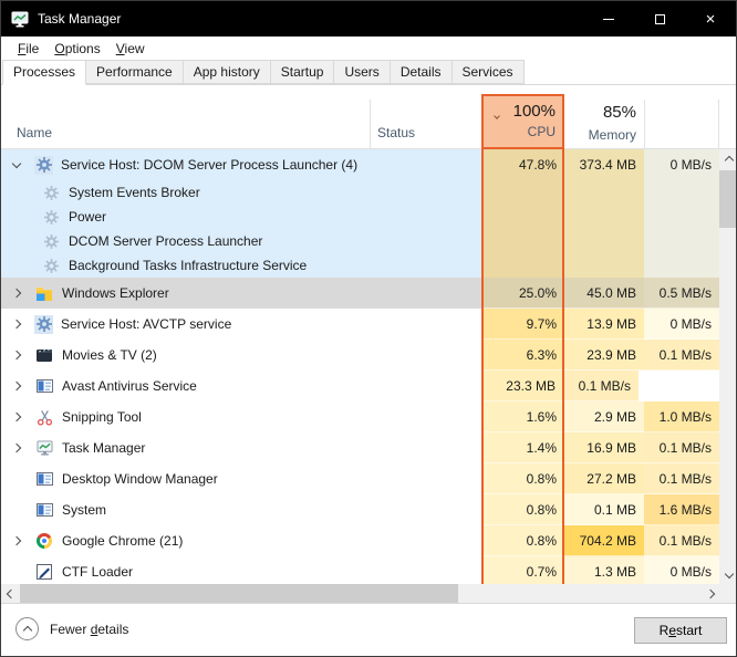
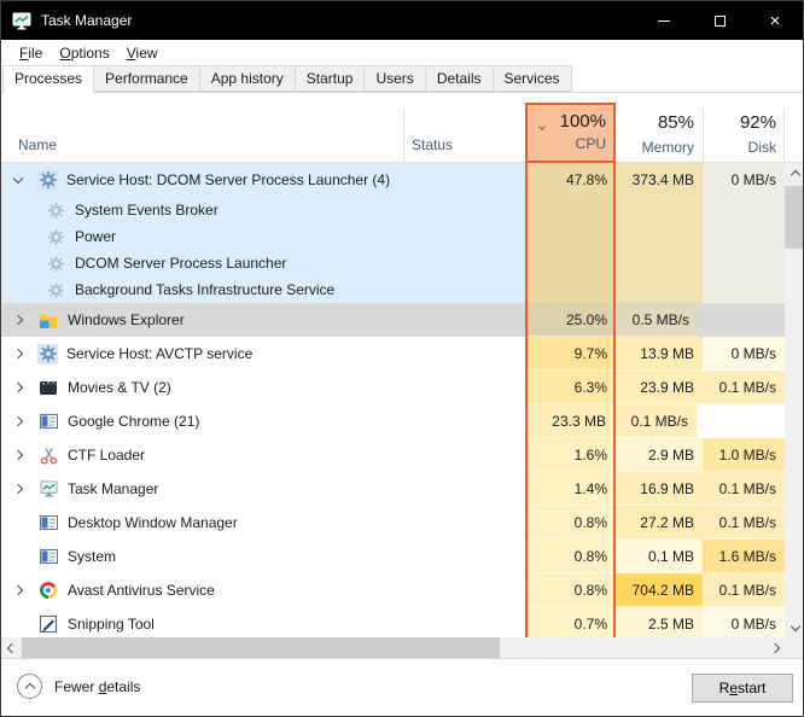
  Task Manager
  ×
  File
  Options
  View
  Processes
  Performance
  App history
  Startup
  Users
  Details
  Services
  Name
  Status
  100%
  CPU
  85%
  Memory
+ 92%
+ Disk
  Service Host: DCOM Server Process Launcher (4)
  47.8%
  373.4 MB
  0 MB/s
  System Events Broker
  Power
  DCOM Server Process Launcher
  Background Tasks Infrastructure Service
  Windows Explorer
  25.0%
- 45.0 MB
  0.5 MB/s
  Service Host: AVCTP service
  9.7%
  13.9 MB
  0 MB/s
  Movies & TV (2)
  6.3%
  23.9 MB
  0.1 MB/s
- Avast Antivirus Service
+ Google Chrome (21)
  23.3 MB
  0.1 MB/s
- Snipping Tool
+ CTF Loader
  1.6%
  2.9 MB
  1.0 MB/s
  Task Manager
  1.4%
  16.9 MB
  0.1 MB/s
  Desktop Window Manager
  0.8%
  27.2 MB
  0.1 MB/s
  System
  0.8%
  0.1 MB
  1.6 MB/s
- Google Chrome (21)
+ Avast Antivirus Service
  0.8%
  704.2 MB
  0.1 MB/s
- CTF Loader
+ Snipping Tool
  0.7%
- 1.3 MB
+ 2.5 MB
  0 MB/s
  Fewer details
  Restart
